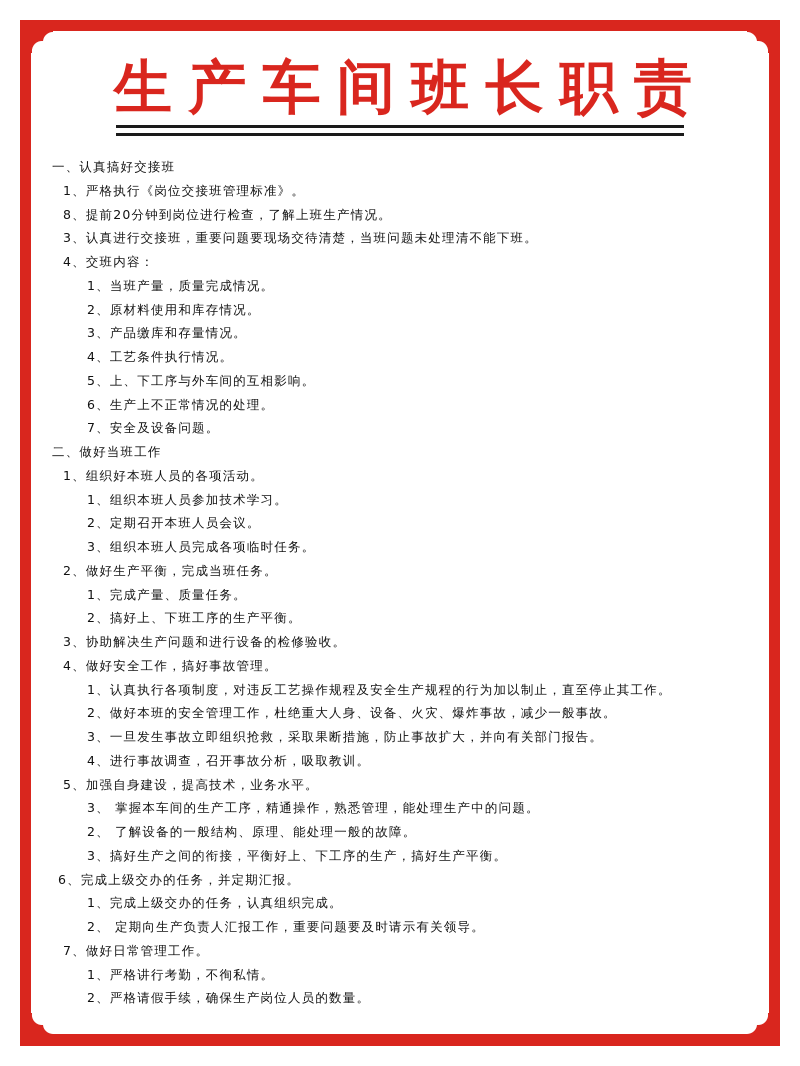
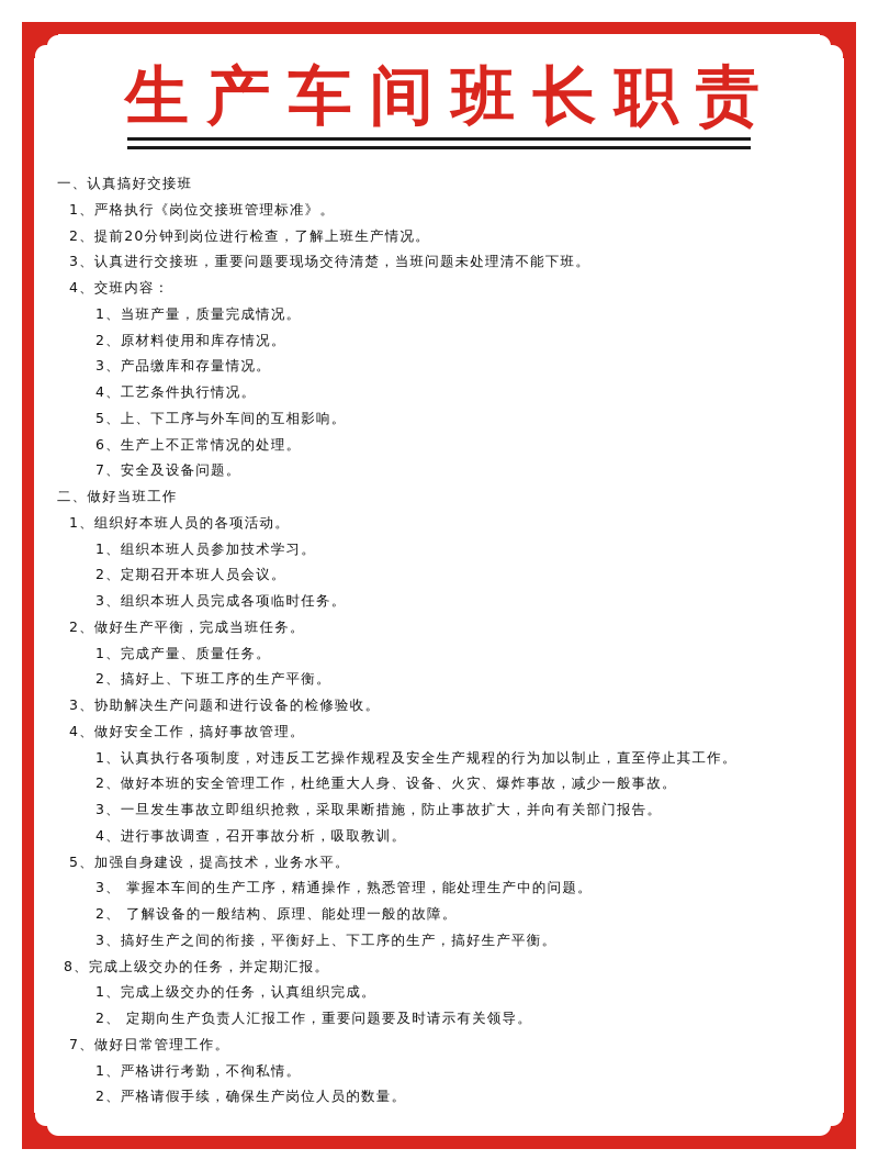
  生
  产
  车
  间
  班
  长
  职
  责
  一、认真搞好交接班
  1、严格执行《岗位交接班管理标准》。
- 8、提前20分钟到岗位进行检查，了解上班生产情况。
+ 2、提前20分钟到岗位进行检查，了解上班生产情况。
  3、认真进行交接班，重要问题要现场交待清楚，当班问题未处理清不能下班。
  4、交班内容：
  1、当班产量，质量完成情况。
  2、原材料使用和库存情况。
  3、产品缴库和存量情况。
  4、工艺条件执行情况。
  5、上、下工序与外车间的互相影响。
  6、生产上不正常情况的处理。
  7、安全及设备问题。
  二、做好当班工作
  1、组织好本班人员的各项活动。
  1、组织本班人员参加技术学习。
  2、定期召开本班人员会议。
  3、组织本班人员完成各项临时任务。
  2、做好生产平衡，完成当班任务。
  1、完成产量、质量任务。
  2、搞好上、下班工序的生产平衡。
  3、协助解决生产问题和进行设备的检修验收。
  4、做好安全工作，搞好事故管理。
  1、认真执行各项制度，对违反工艺操作规程及安全生产规程的行为加以制止，直至停止其工作。
  2、做好本班的安全管理工作，杜绝重大人身、设备、火灾、爆炸事故，减少一般事故。
  3、一旦发生事故立即组织抢救，采取果断措施，防止事故扩大，并向有关部门报告。
  4、进行事故调查，召开事故分析，吸取教训。
  5、加强自身建设，提高技术，业务水平。
  3、 掌握本车间的生产工序，精通操作，熟悉管理，能处理生产中的问题。
  2、 了解设备的一般结构、原理、能处理一般的故障。
  3、搞好生产之间的衔接，平衡好上、下工序的生产，搞好生产平衡。
- 6、完成上级交办的任务，并定期汇报。
+ 8、完成上级交办的任务，并定期汇报。
  1、完成上级交办的任务，认真组织完成。
  2、 定期向生产负责人汇报工作，重要问题要及时请示有关领导。
  7、做好日常管理工作。
  1、严格讲行考勤，不徇私情。
  2、严格请假手续，确保生产岗位人员的数量。
